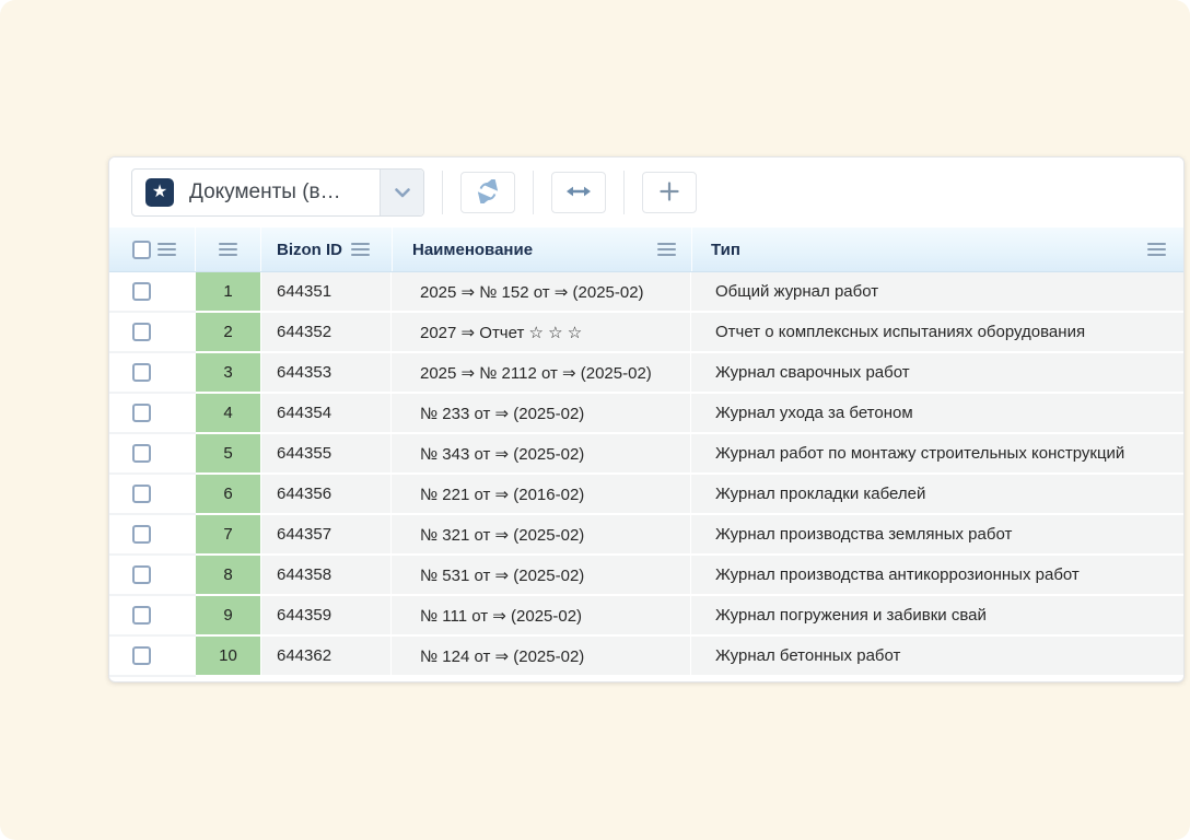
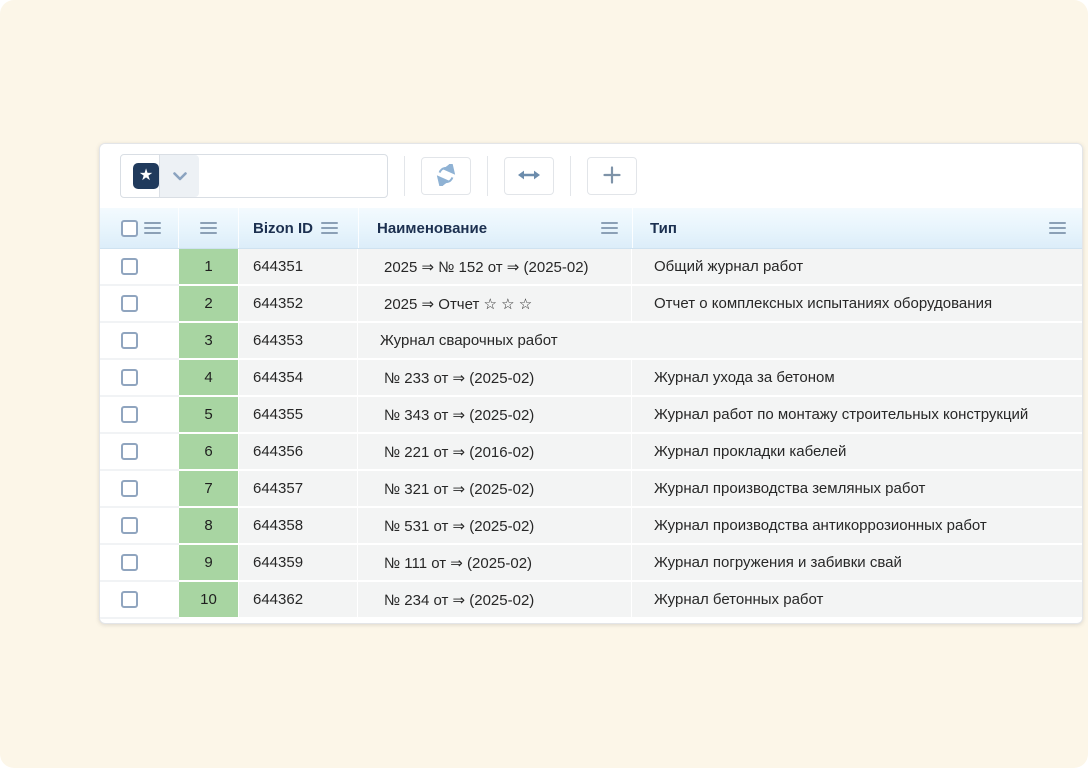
  ★
- Документы (в…
  Bizon ID
  Наименование
  Тип
  1
  644351
  2025 ⇒ № 152 от ⇒ (2025-02)
  Общий журнал работ
  2
  644352
- 2027 ⇒ Отчет ☆ ☆ ☆
+ 2025 ⇒ Отчет ☆ ☆ ☆
  Отчет о комплексных испытаниях оборудования
  3
  644353
- 2025 ⇒ № 2112 от ⇒ (2025-02)
  Журнал сварочных работ
  4
  644354
  № 233 от ⇒ (2025-02)
  Журнал ухода за бетоном
  5
  644355
  № 343 от ⇒ (2025-02)
  Журнал работ по монтажу строительных конструкций
  6
  644356
  № 221 от ⇒ (2016-02)
  Журнал прокладки кабелей
  7
  644357
  № 321 от ⇒ (2025-02)
  Журнал производства земляных работ
  8
  644358
  № 531 от ⇒ (2025-02)
  Журнал производства антикоррозионных работ
  9
  644359
  № 111 от ⇒ (2025-02)
  Журнал погружения и забивки свай
  10
  644362
- № 124 от ⇒ (2025-02)
+ № 234 от ⇒ (2025-02)
  Журнал бетонных работ
